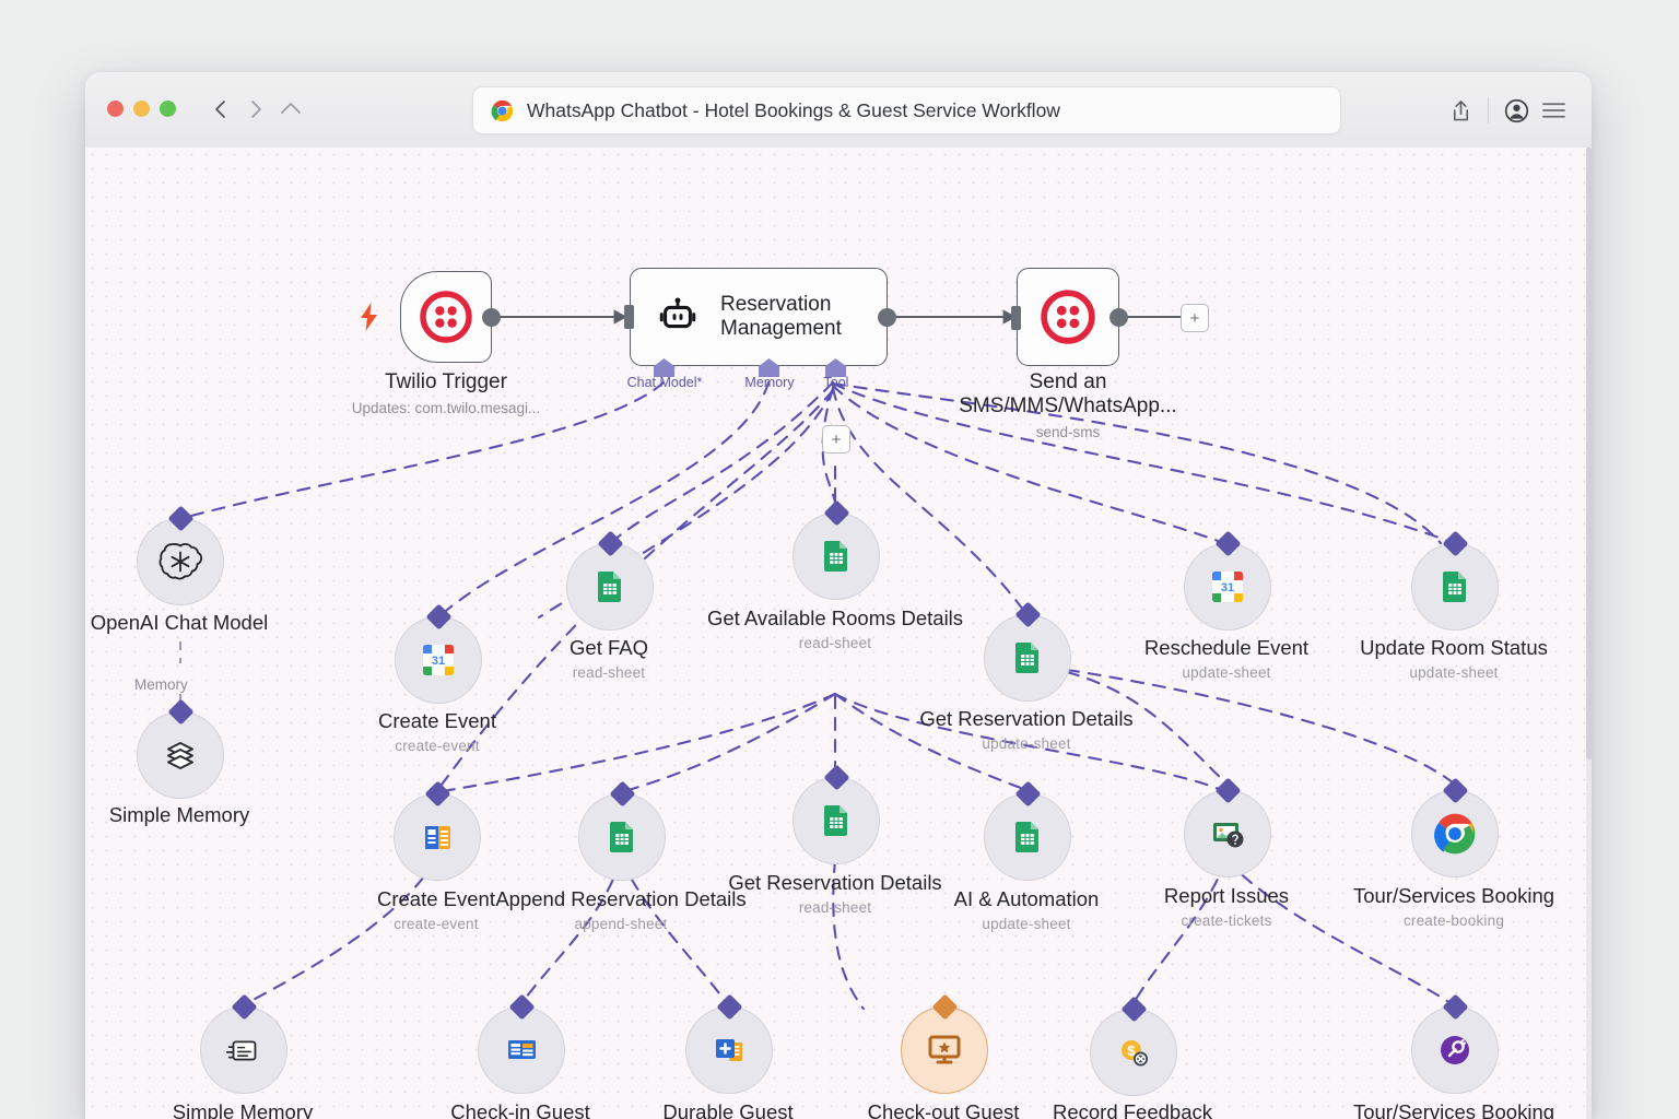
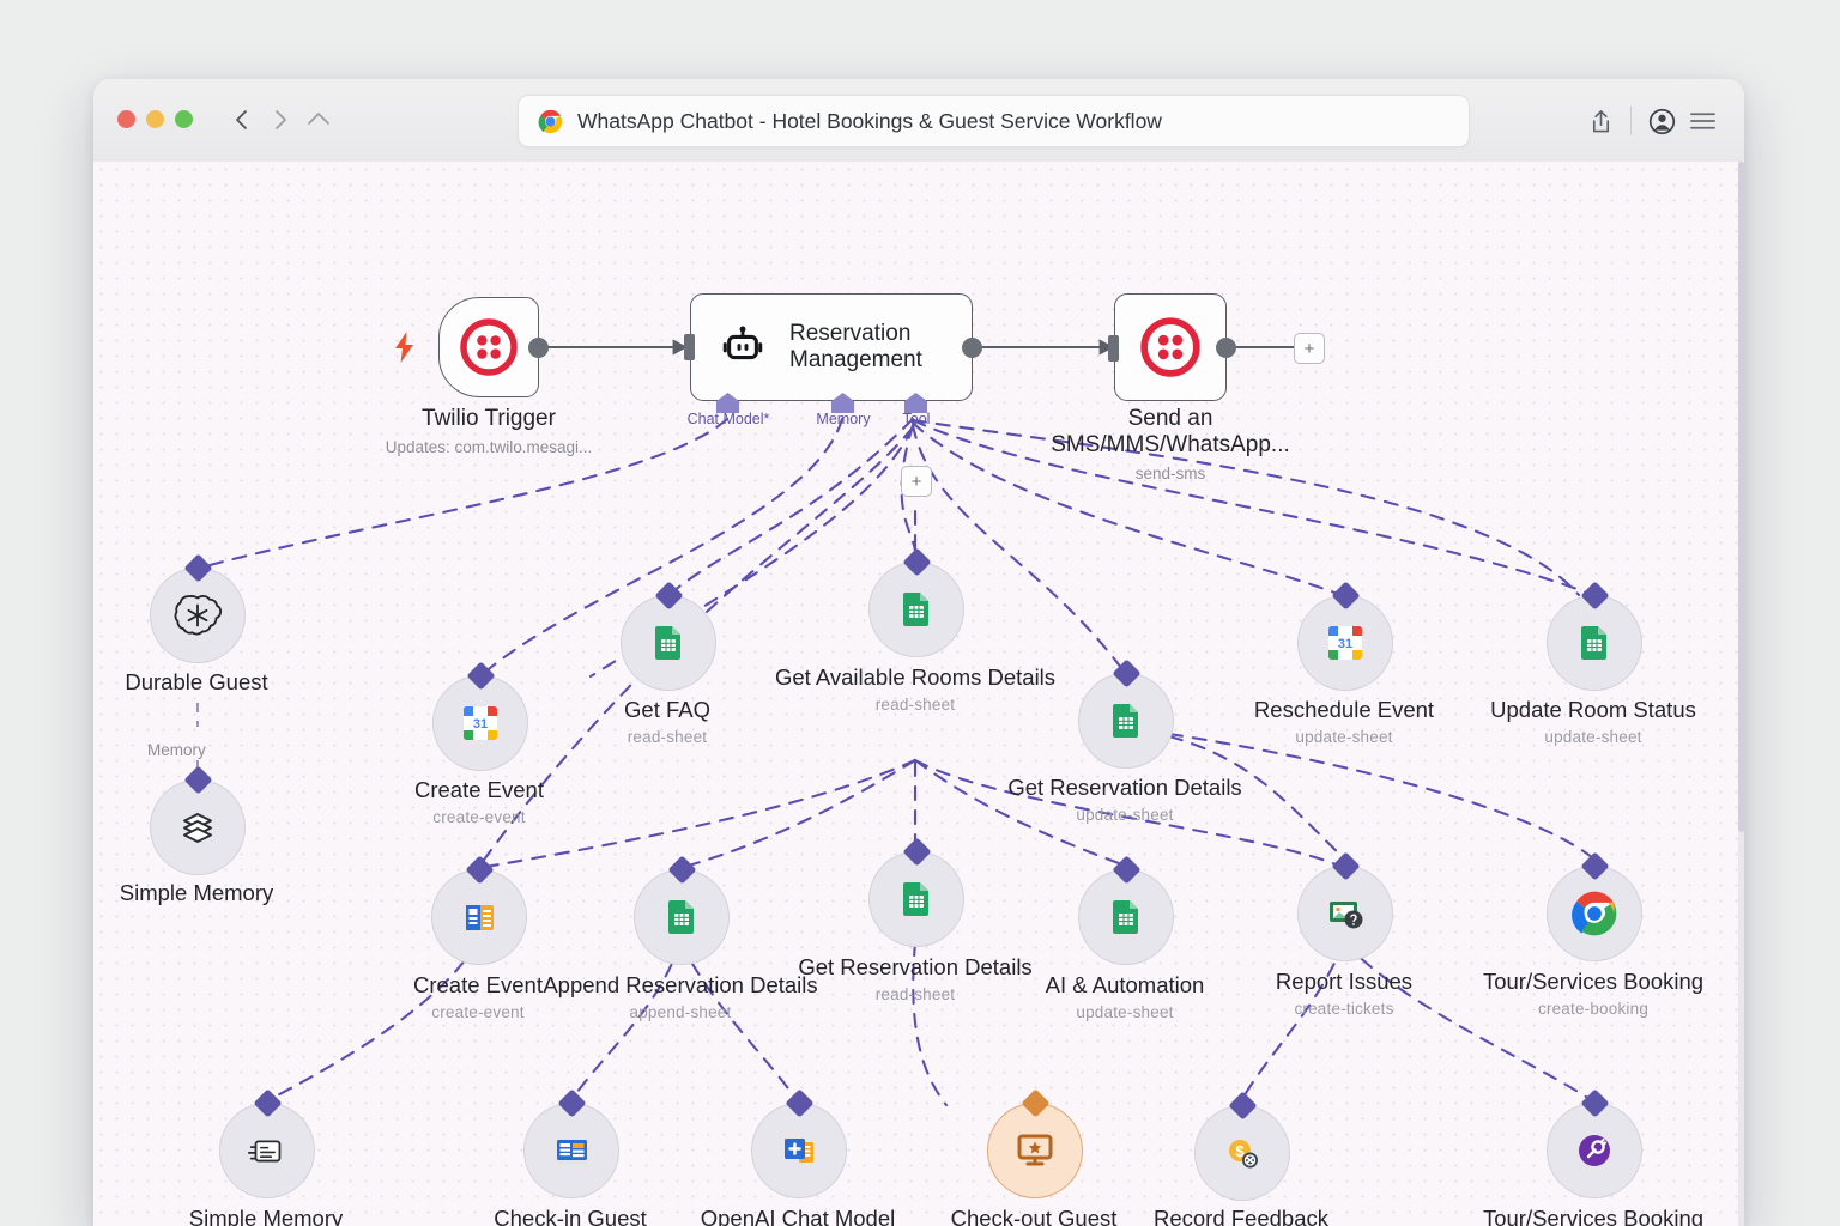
  WhatsApp Chatbot - Hotel Bookings & Guest Service Workflow
  Twilio Trigger
  Updates: com.twilo.mesagi...
  Reservation Management
  Chat Model*
  Memory
  Tool
  +
  +
  Send an
  SMS/MMS/WhatsApp...
  send-sms
- OpenAI Chat Model
+ Durable Guest
  Memory
  Simple Memory
  31
  Create Event
  create-event
  Get FAQ
  read-sheet
  Get Available Rooms Details
  read-sheet
  Get Reservation Details
  update-sheet
  31
  Reschedule Event
  update-sheet
  Update Room Status
  update-sheet
  Create Event
  create-event
  Append Reservation Details
  append-sheet
  Get Reservation Details
  read-sheet
  AI & Automation
  update-sheet
  Report Issues
  create-tickets
  Tour/Services Booking
  create-booking
  Simple Memory
  Check-in Guest
- Durable Guest
+ OpenAI Chat Model
  Check-out Guest
  $
  Record Feedback
  Tour/Services Booking
